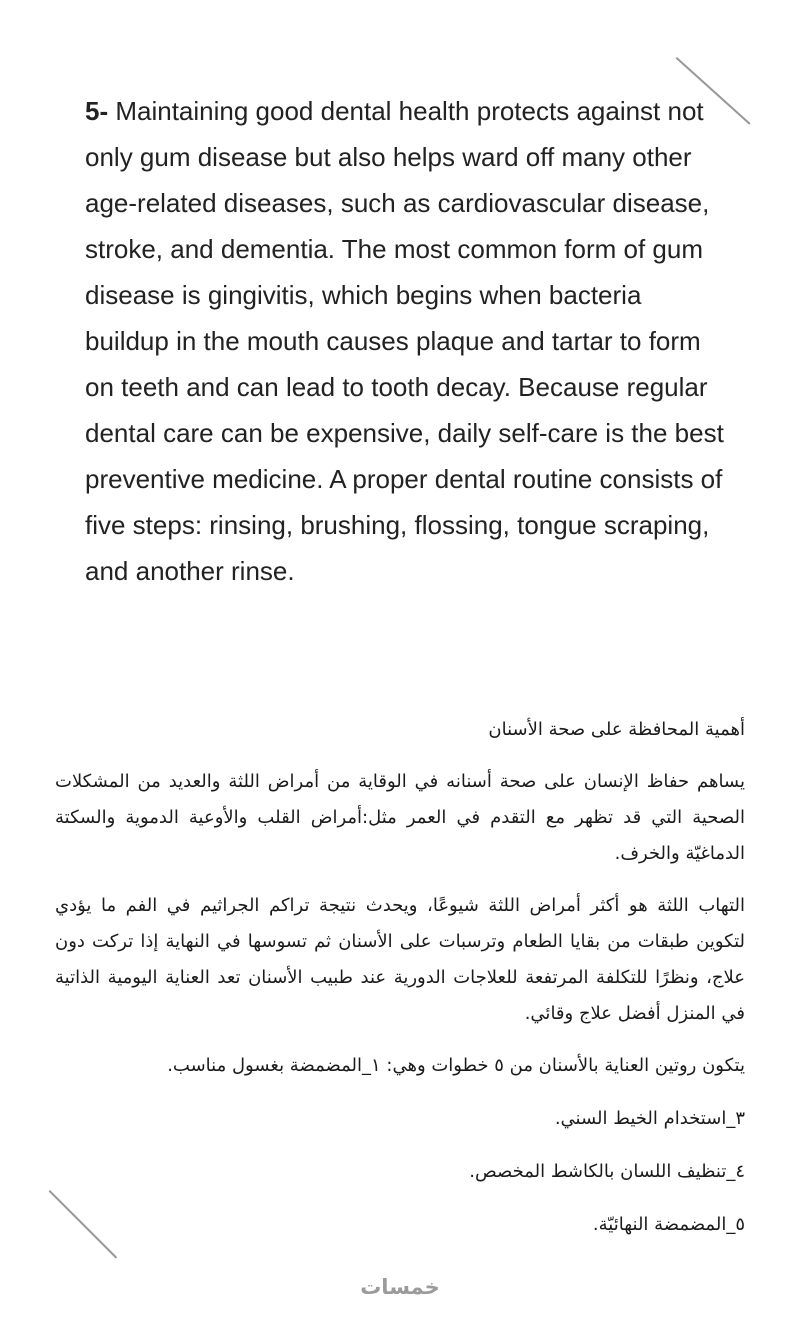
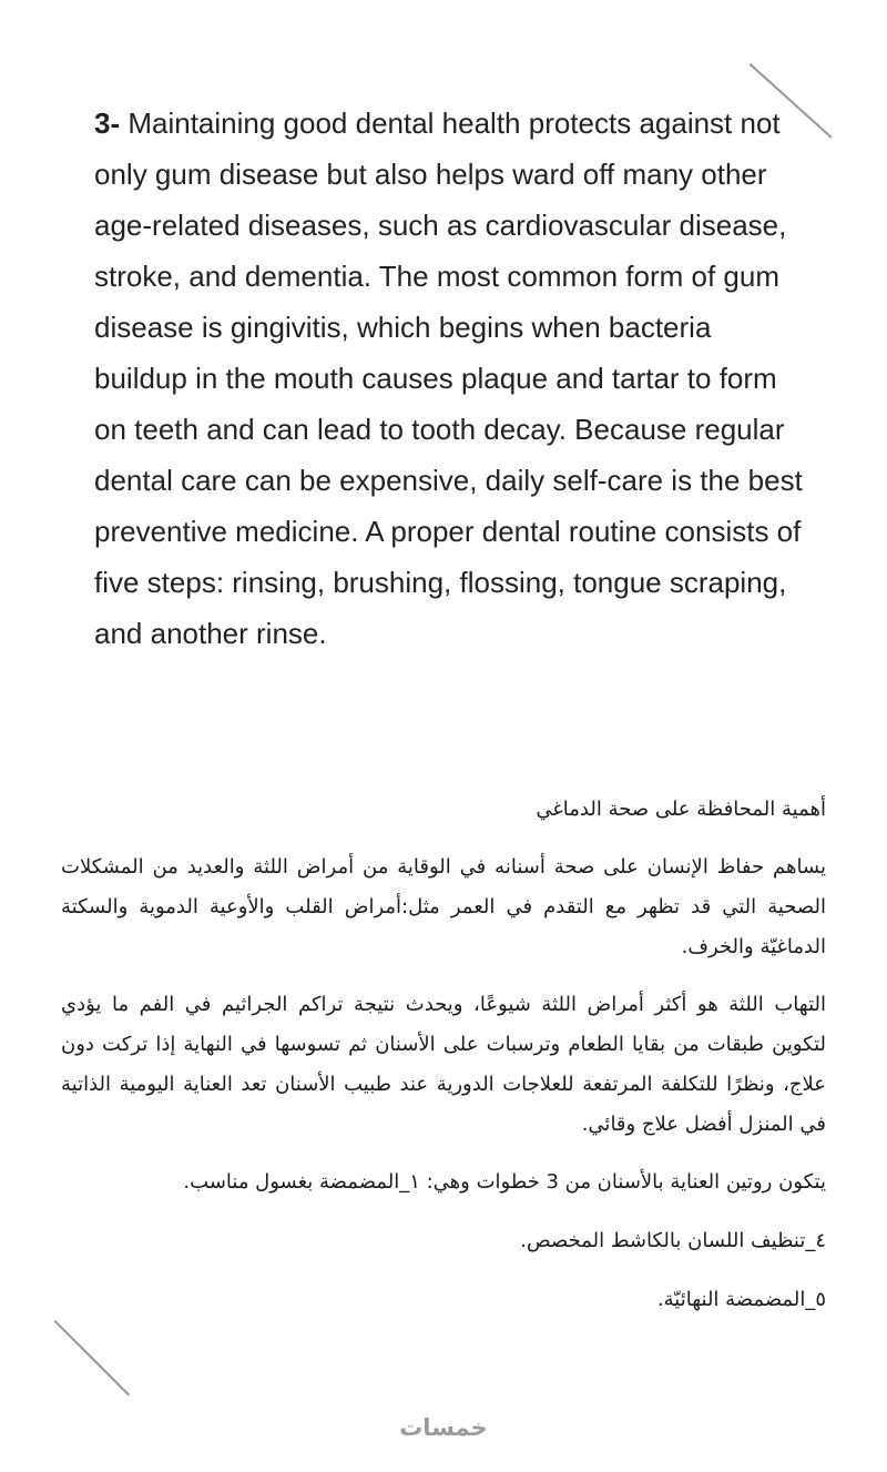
- 5- Maintaining good dental health protects against not only gum disease but also helps ward off many other age-related diseases, such as cardiovascular disease, stroke, and dementia. The most common form of gum disease is gingivitis, which begins when bacteria buildup in the mouth causes plaque and tartar to form on teeth and can lead to tooth decay. Because regular dental care can be expensive, daily self-care is the best preventive medicine. A proper dental routine consists of five steps: rinsing, brushing, flossing, tongue scraping, and another rinse.
+ 3- Maintaining good dental health protects against not only gum disease but also helps ward off many other age-related diseases, such as cardiovascular disease, stroke, and dementia. The most common form of gum disease is gingivitis, which begins when bacteria buildup in the mouth causes plaque and tartar to form on teeth and can lead to tooth decay. Because regular dental care can be expensive, daily self-care is the best preventive medicine. A proper dental routine consists of five steps: rinsing, brushing, flossing, tongue scraping, and another rinse.
- أهمية المحافظة على صحة الأسنان
+ أهمية المحافظة على صحة الدماغي
  يساهم حفاظ الإنسان على صحة أسنانه في الوقاية من أمراض اللثة والعديد من المشكلات الصحية التي قد تظهر مع التقدم في العمر مثل:أمراض القلب والأوعية الدموية والسكتة الدماغيّة والخرف.
  التهاب اللثة هو أكثر أمراض اللثة شيوعًا، ويحدث نتيجة تراكم الجراثيم في الفم ما يؤدي لتكوين طبقات من بقايا الطعام وترسبات على الأسنان ثم تسوسها في النهاية إذا تركت دون علاج، ونظرًا للتكلفة المرتفعة للعلاجات الدورية عند طبيب الأسنان تعد العناية اليومية الذاتية في المنزل أفضل علاج وقائي.
- يتكون روتين العناية بالأسنان من ٥ خطوات وهي: ١_المضمضة بغسول مناسب.
+ يتكون روتين العناية بالأسنان من 3 خطوات وهي: ١_المضمضة بغسول مناسب.
- ٣_استخدام الخيط السني.
  ٤_تنظيف اللسان بالكاشط المخصص.
  ٥_المضمضة النهائيّة.
  خمسات
